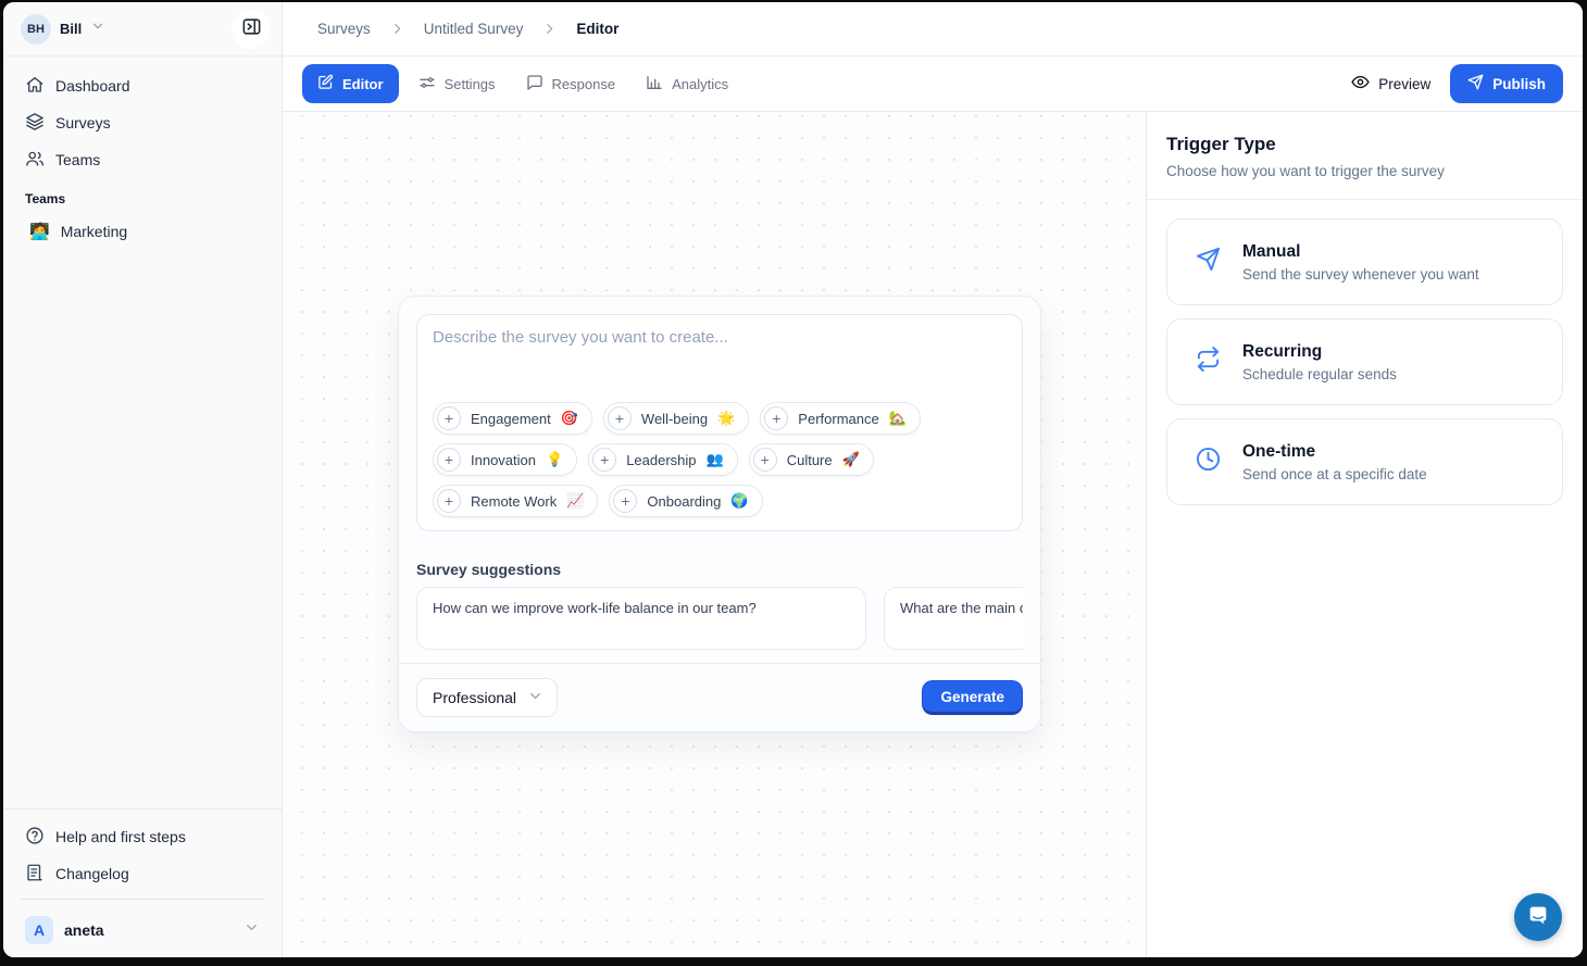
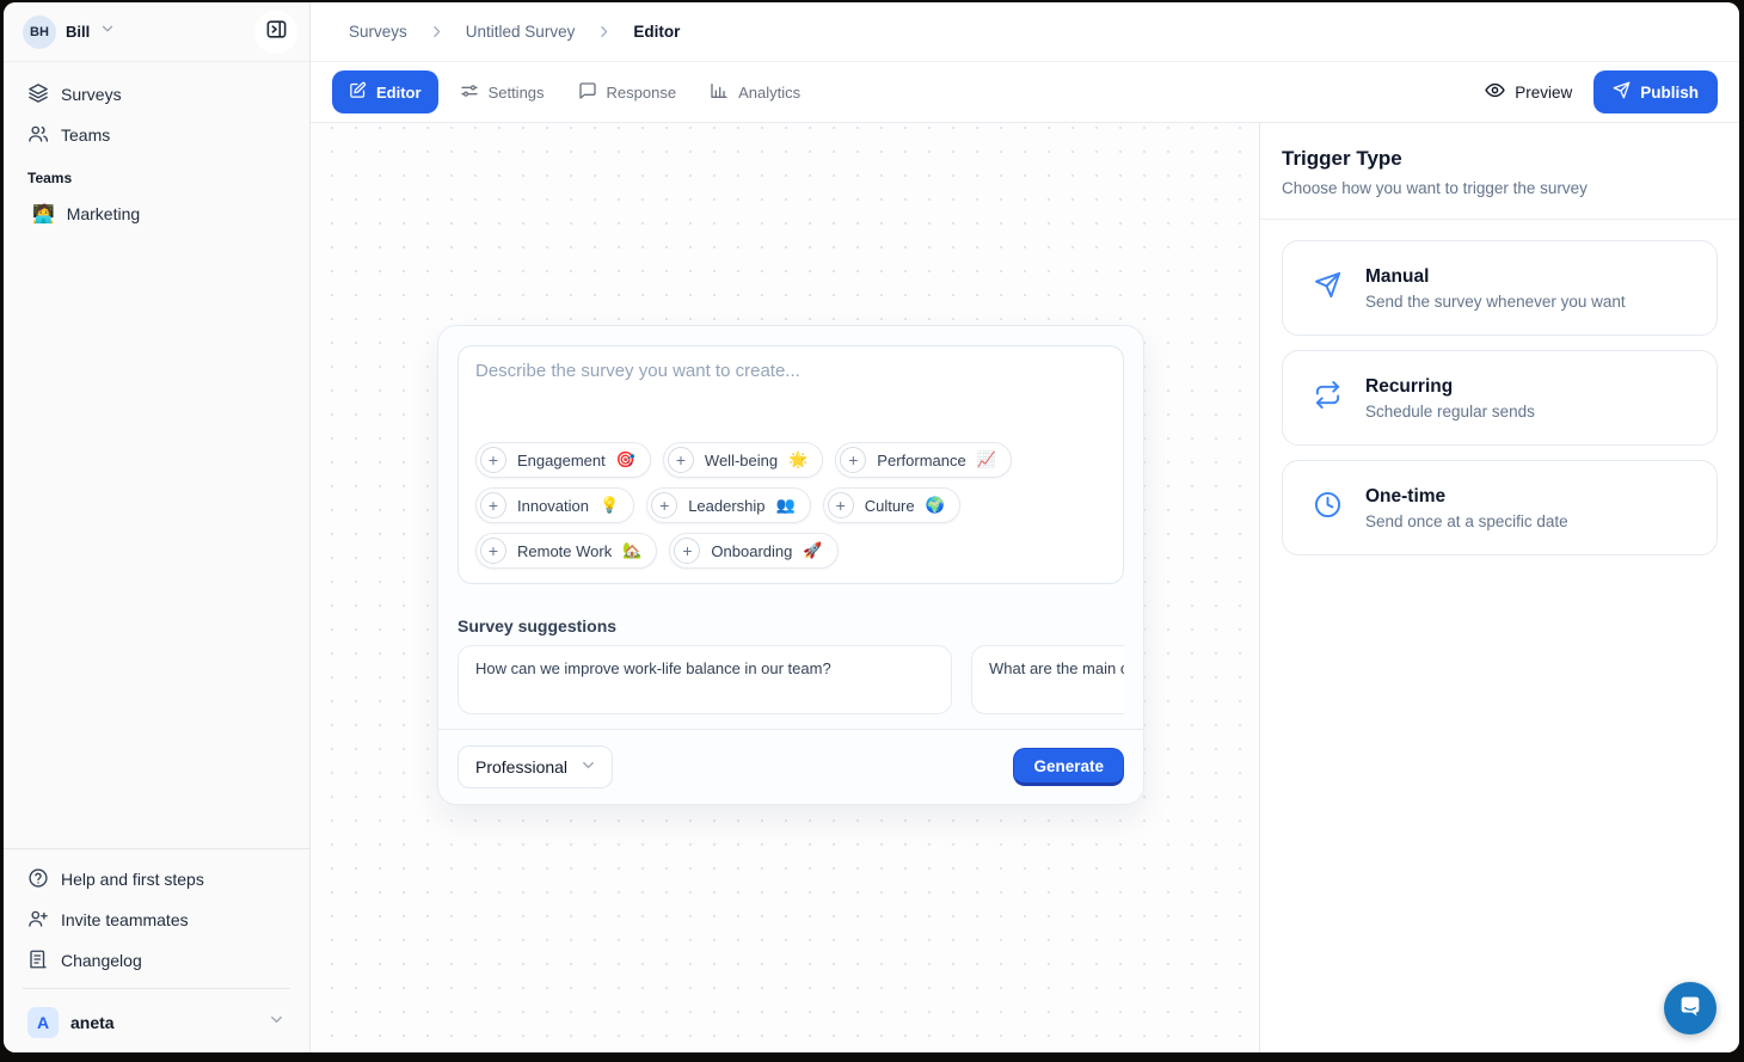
  BH
  Bill
- Dashboard
  Surveys
  Teams
  Teams
  🧑‍💻
  Marketing
  Help and first steps
+ Invite teammates
  Changelog
  A
  aneta
  Surveys
  Untitled Survey
  Editor
  Editor
  Settings
  Response
  Analytics
  Preview
  Publish
  Describe the survey you want to create...
  +
  Engagement
  🎯
  +
  Well-being
  🌟
  +
  Performance
- 🏡
+ 📈
  +
  Innovation
  💡
  +
  Leadership
  👥
  +
  Culture
- 🚀
+ 🌍
  +
  Remote Work
- 📈
+ 🏡
  +
  Onboarding
- 🌍
+ 🚀
  Survey suggestions
  How can we improve work-life balance in our team?
  What are the main
  Professional
  Generate
  Trigger Type
  Choose how you want to trigger the survey
  Manual
  Send the survey whenever you want
  Recurring
  Schedule regular sends
  One-time
  Send once at a specific date
